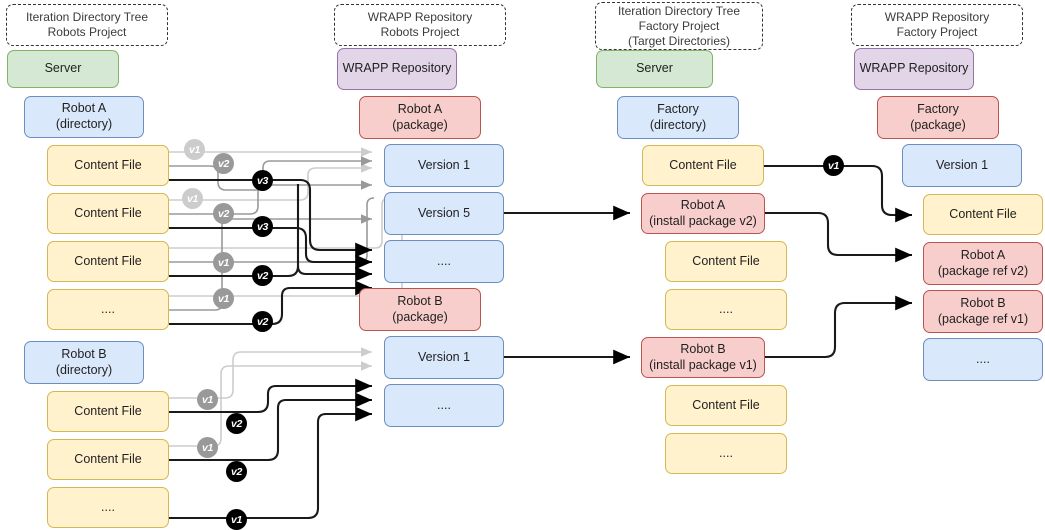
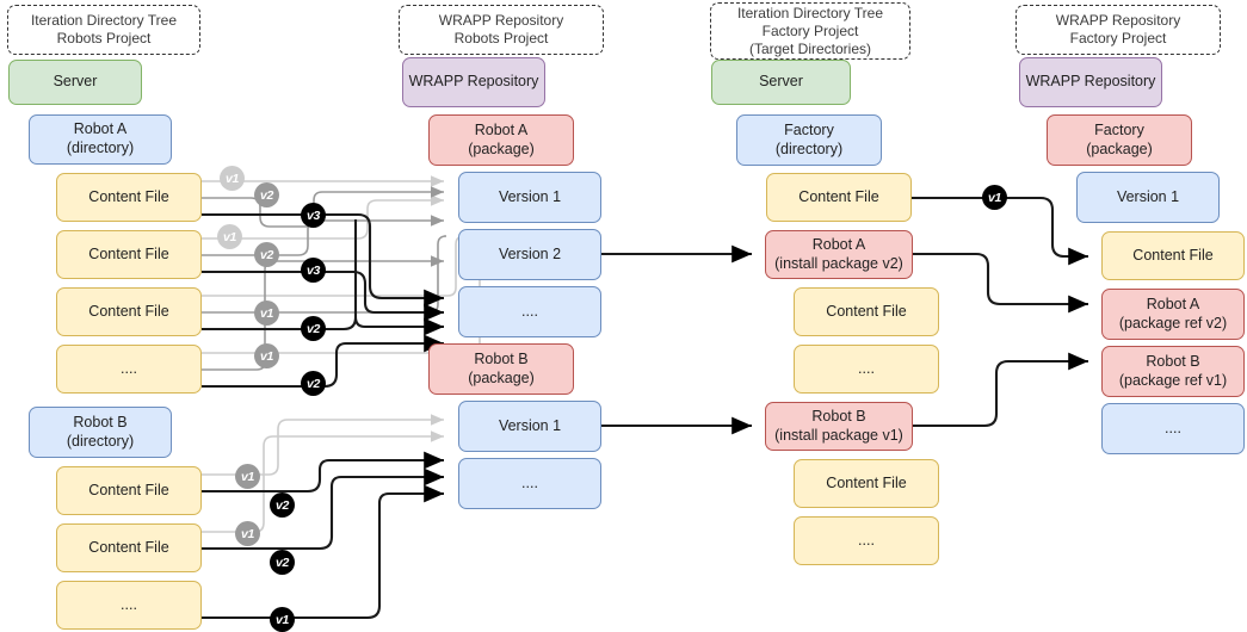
  Iteration Directory Tree
  Robots Project
  WRAPP Repository
  Robots Project
  Iteration Directory Tree
  Factory Project
  (Target Directories)
  WRAPP Repository
  Factory Project
  Server
  Robot A
  (directory)
  Content File
  Content File
  Content File
  ....
  Robot B
  (directory)
  Content File
  Content File
  ....
  WRAPP Repository
  Robot A
  (package)
  Version 1
- Version 5
+ Version 2
  ....
  Robot B
  (package)
  Version 1
  ....
  Server
  Factory
  (directory)
  Content File
  Robot A
  (install package v2)
  Content File
  ....
  Robot B
  (install package v1)
  Content File
  ....
  WRAPP Repository
  Factory
  (package)
  Version 1
  Content File
  Robot A
  (package ref v2)
  Robot B
  (package ref v1)
  ....
  v1
  v2
  v3
  v1
  v2
  v3
  v1
  v2
  v1
  v2
  v1
  v2
  v1
  v2
  v1
  v1
